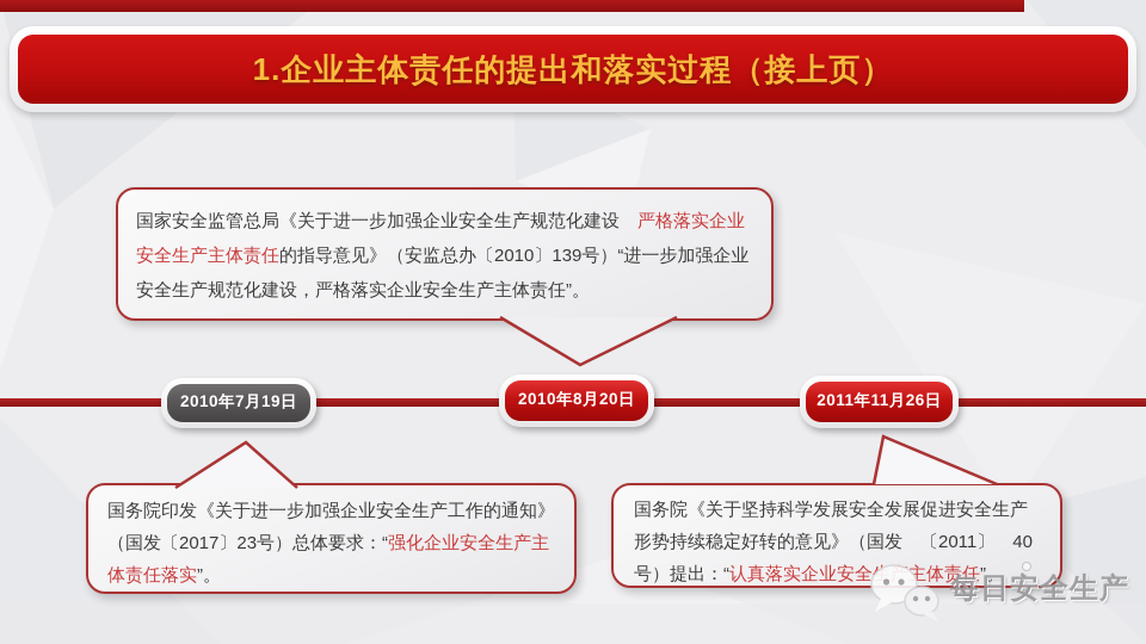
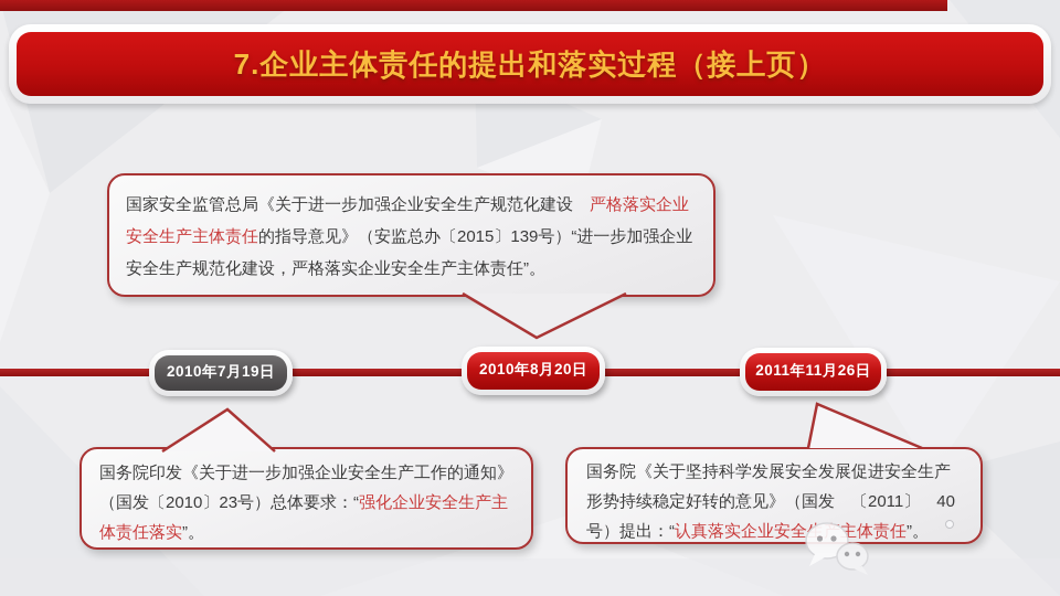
- 1.企业主体责任的提出和落实过程（接上页）
+ 7.企业主体责任的提出和落实过程（接上页）
- 国家安全监管总局《关于进一步加强企业安全生产规范化建设 严格落实企业安全生产主体责任的指导意见》（安监总办〔2010〕139号）“进一步加强企业安全生产规范化建设，严格落实企业安全生产主体责任”。
+ 国家安全监管总局《关于进一步加强企业安全生产规范化建设 严格落实企业安全生产主体责任的指导意见》（安监总办〔2015〕139号）“进一步加强企业安全生产规范化建设，严格落实企业安全生产主体责任”。
- 国务院印发《关于进一步加强企业安全生产工作的通知》（国发〔2017〕23号）总体要求：“强化企业安全生产主体责任落实”。
+ 国务院印发《关于进一步加强企业安全生产工作的通知》（国发〔2010〕23号）总体要求：“强化企业安全生产主体责任落实”。
  国务院《关于坚持科学发展安全发展促进安全生产形势持续稳定好转的意见》（国发 〔2011〕 40号）提出：“认真落实企业安全主体责任”。
  2010年7月19日
  2010年8月20日
  2011年11月26日
- 每日安全生产
